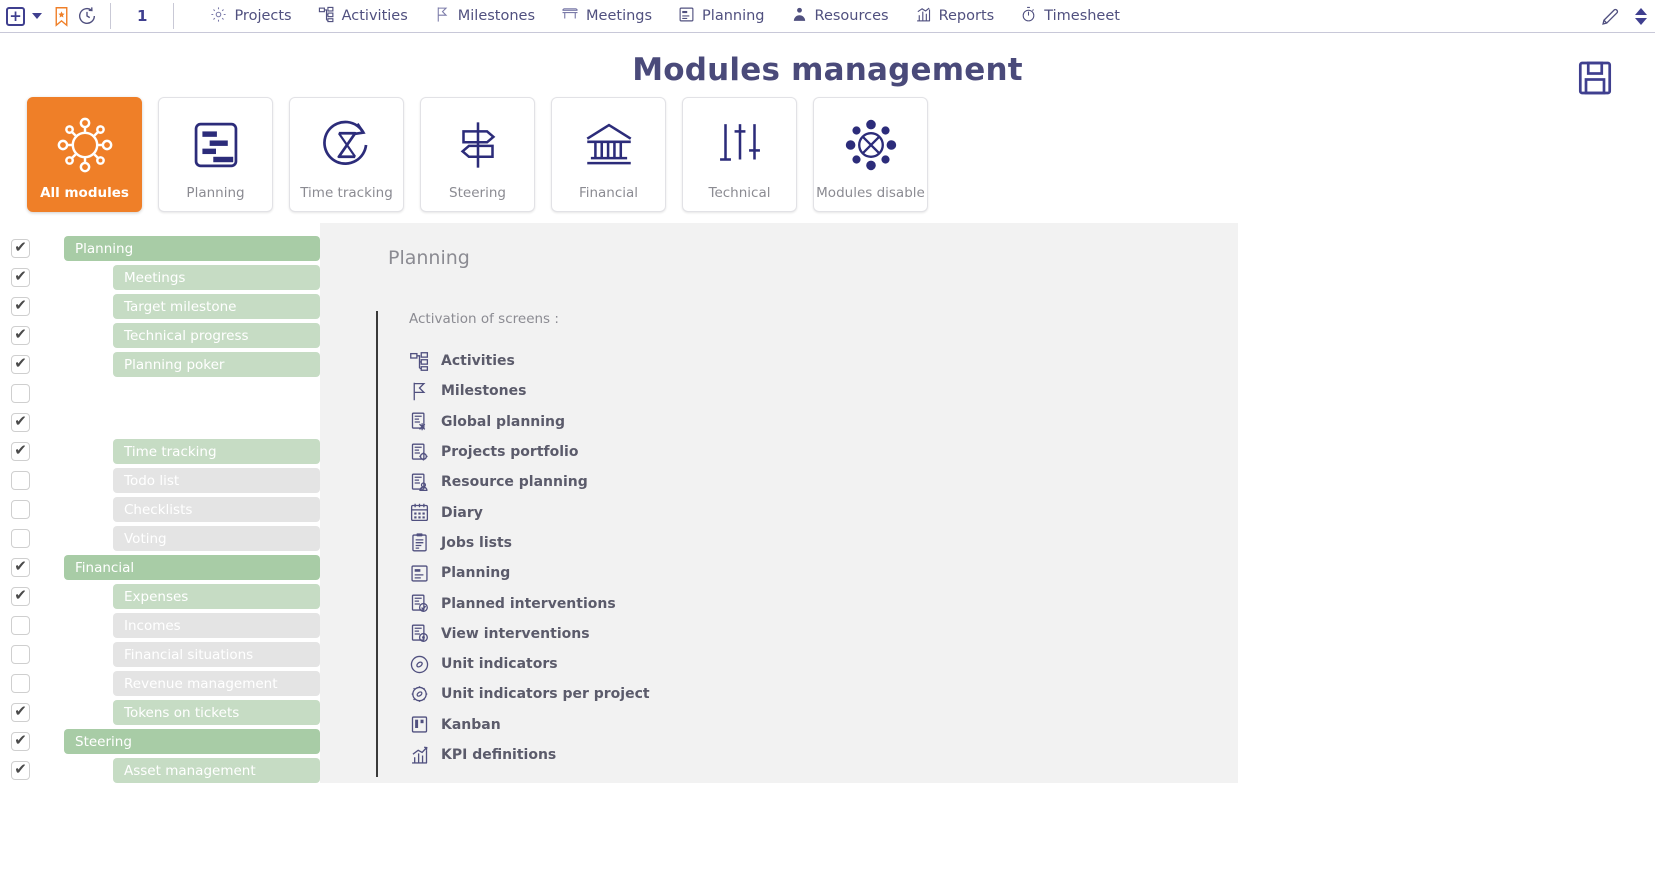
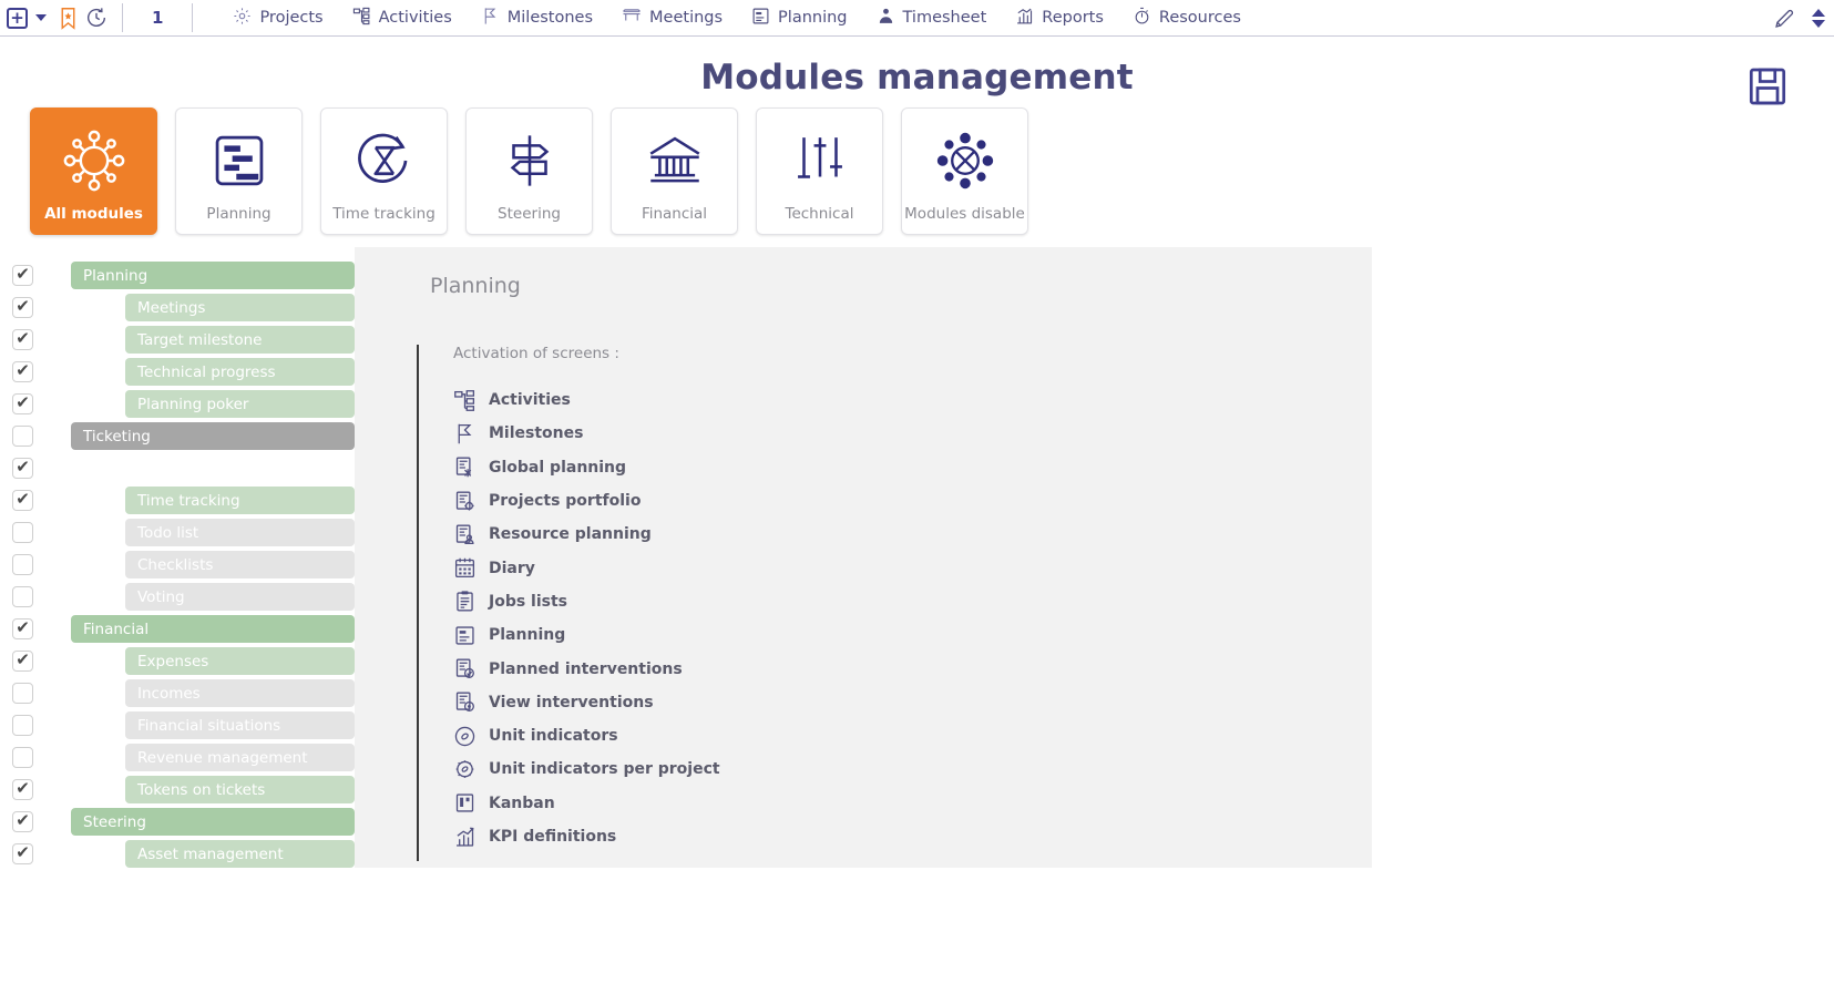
  +
  1
  Projects
  Activities
  Milestones
  Meetings
  Planning
- Resources
+ Timesheet
  Reports
- Timesheet
+ Resources
  Modules management
  All modules
  Planning
  Time tracking
  Steering
  Financial
  Technical
  Modules disable
  ✔
  Planning
  ✔
  Meetings
  ✔
  Target milestone
  ✔
  Technical progress
  ✔
  Planning poker
+ Ticketing
  ✔
  ✔
  Time tracking
  Todo list
  Checklists
  Voting
  ✔
  Financial
  ✔
  Expenses
  Incomes
  Financial situations
  Revenue management
  ✔
  Tokens on tickets
  ✔
  Steering
  ✔
  Asset management
  Planning
  Activation of screens :
  Activities
  Milestones
  Global planning
  Projects portfolio
  Resource planning
  Diary
  Jobs lists
  Planning
  Planned interventions
  View interventions
  Unit indicators
  Unit indicators per project
  Kanban
  KPI definitions
